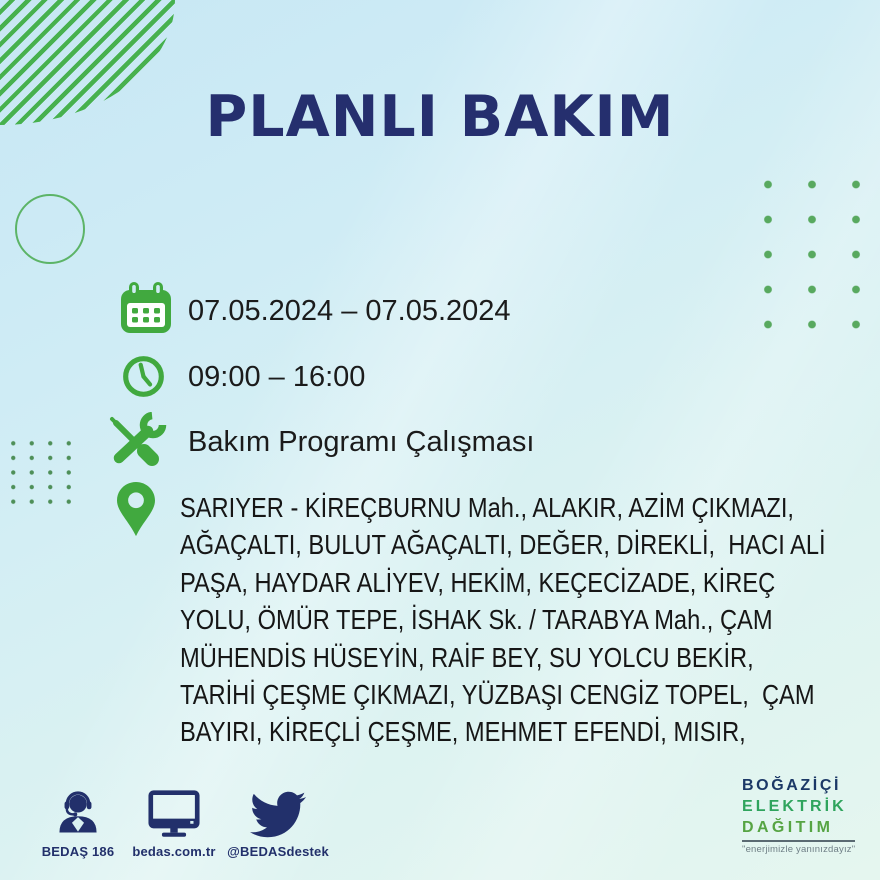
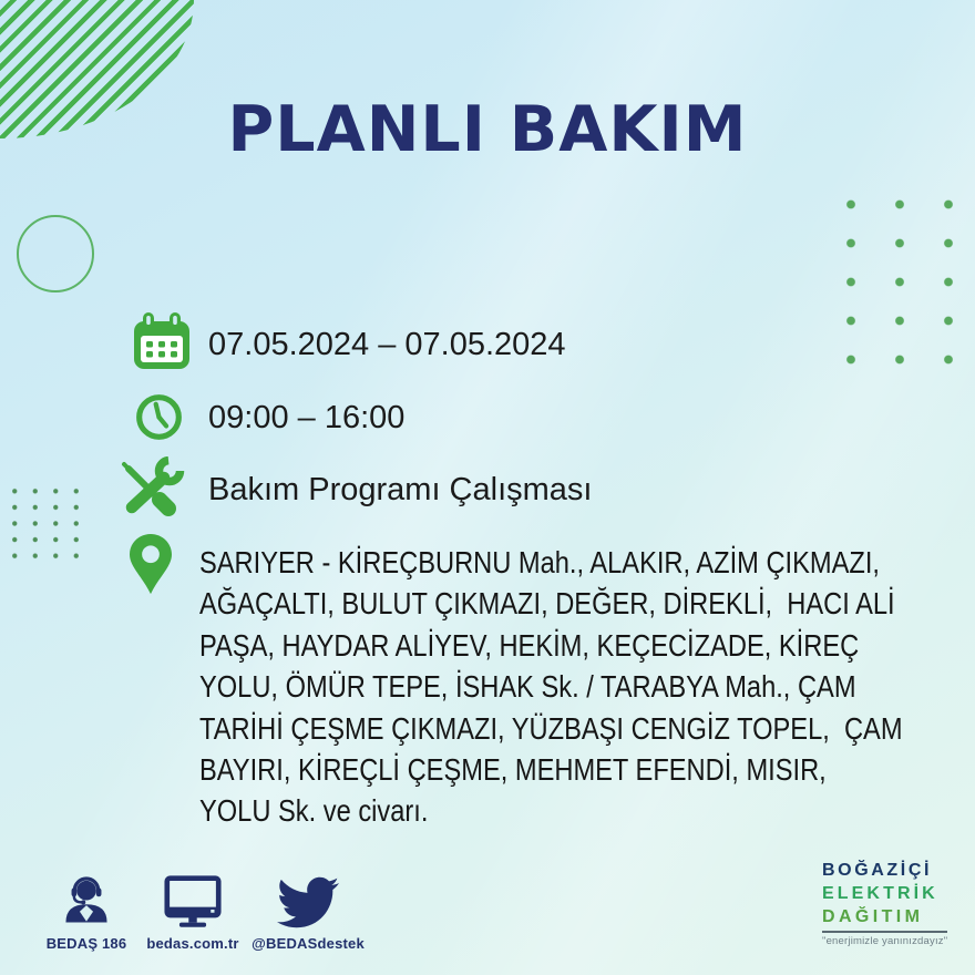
  PLANLI BAKIM
  07.05.2024 – 07.05.2024
  09:00 – 16:00
  Bakım Programı Çalışması
  SARIYER - KİREÇBURNU Mah., ALAKIR, AZİM ÇIKMAZI,
- AĞAÇALTI, BULUT AĞAÇALTI, DEĞER, DİREKLİ, HACI ALİ
+ AĞAÇALTI, BULUT ÇIKMAZI, DEĞER, DİREKLİ, HACI ALİ
  PAŞA, HAYDAR ALİYEV, HEKİM, KEÇECİZADE, KİREÇ
  YOLU, ÖMÜR TEPE, İSHAK Sk. / TARABYA Mah., ÇAM
- MÜHENDİS HÜSEYİN, RAİF BEY, SU YOLCU BEKİR,
  TARİHİ ÇEŞME ÇIKMAZI, YÜZBAŞI CENGİZ TOPEL, ÇAM
  BAYIRI, KİREÇLİ ÇEŞME, MEHMET EFENDİ, MISIR,
+ YOLU Sk. ve civarı.
  BEDAŞ 186
  bedas.com.tr
  @BEDASdestek
  BOĞAZİÇİ
  ELEKTRİK
  DAĞITIM
  "enerjimizle yanınızdayız"
